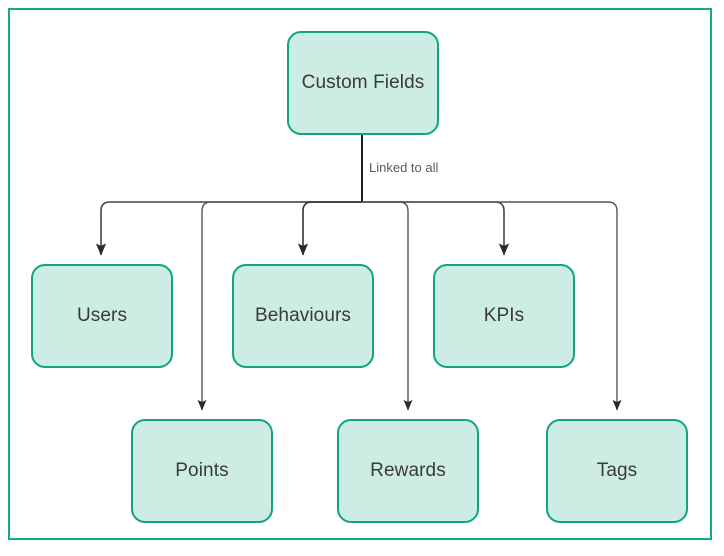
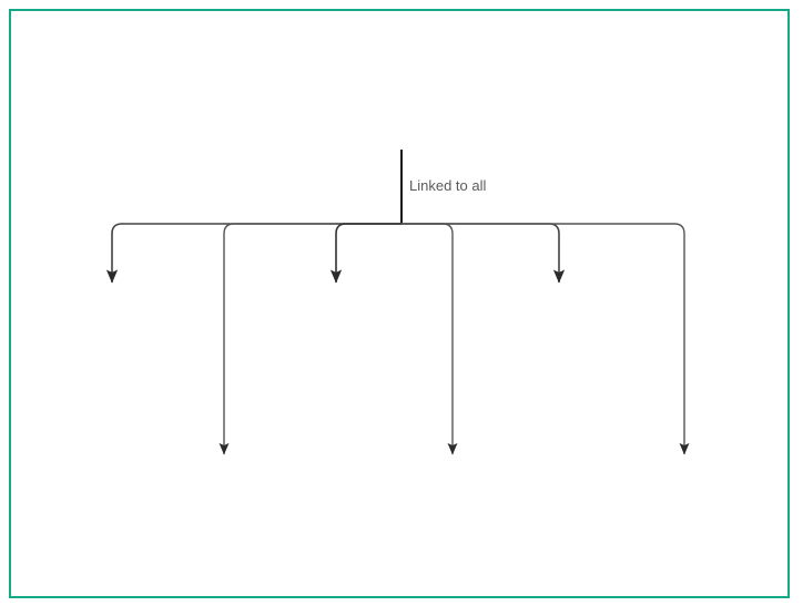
  Linked to all
- Custom Fields
- Users
- Behaviours
- KPIs
- Points
- Rewards
- Tags
